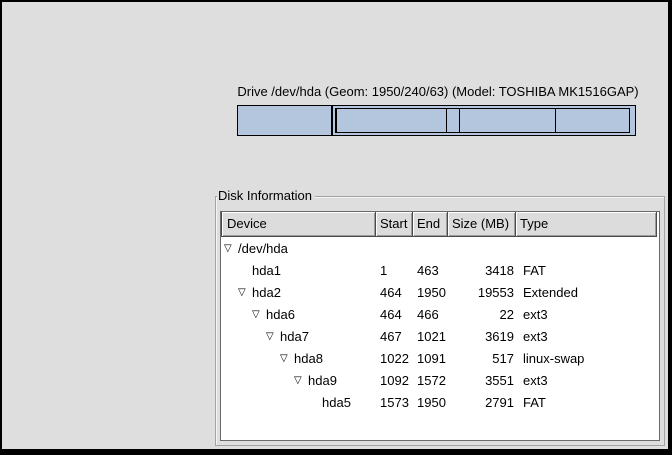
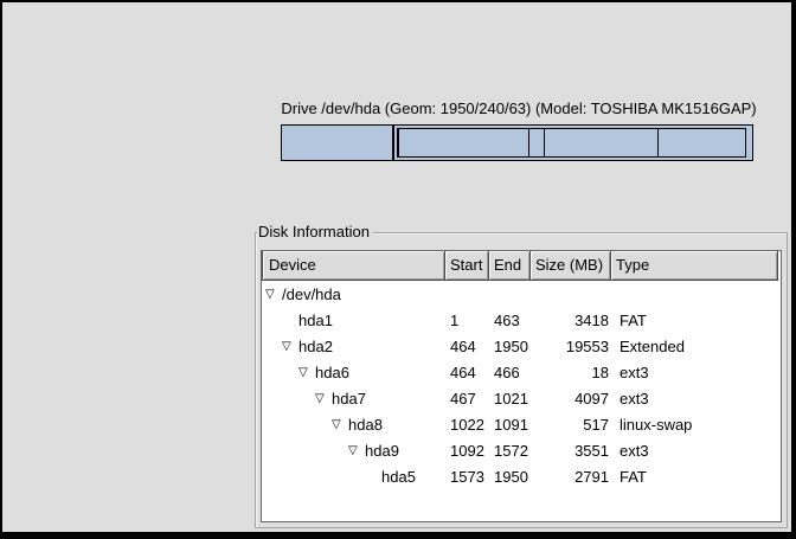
  Drive /dev/hda (Geom: 1950/240/63) (Model: TOSHIBA MK1516GAP)
  Disk Information
  Device
  Start
  End
  Size (MB)
  Type
  ▽
  /dev/hda
  hda1
  1
  463
  3418
  FAT
  ▽
  hda2
  464
  1950
  19553
  Extended
  ▽
  hda6
  464
  466
- 22
+ 18
  ext3
  ▽
  hda7
  467
  1021
- 3619
+ 4097
  ext3
  ▽
  hda8
  1022
  1091
  517
  linux-swap
  ▽
  hda9
  1092
  1572
  3551
  ext3
  hda5
  1573
  1950
  2791
  FAT
